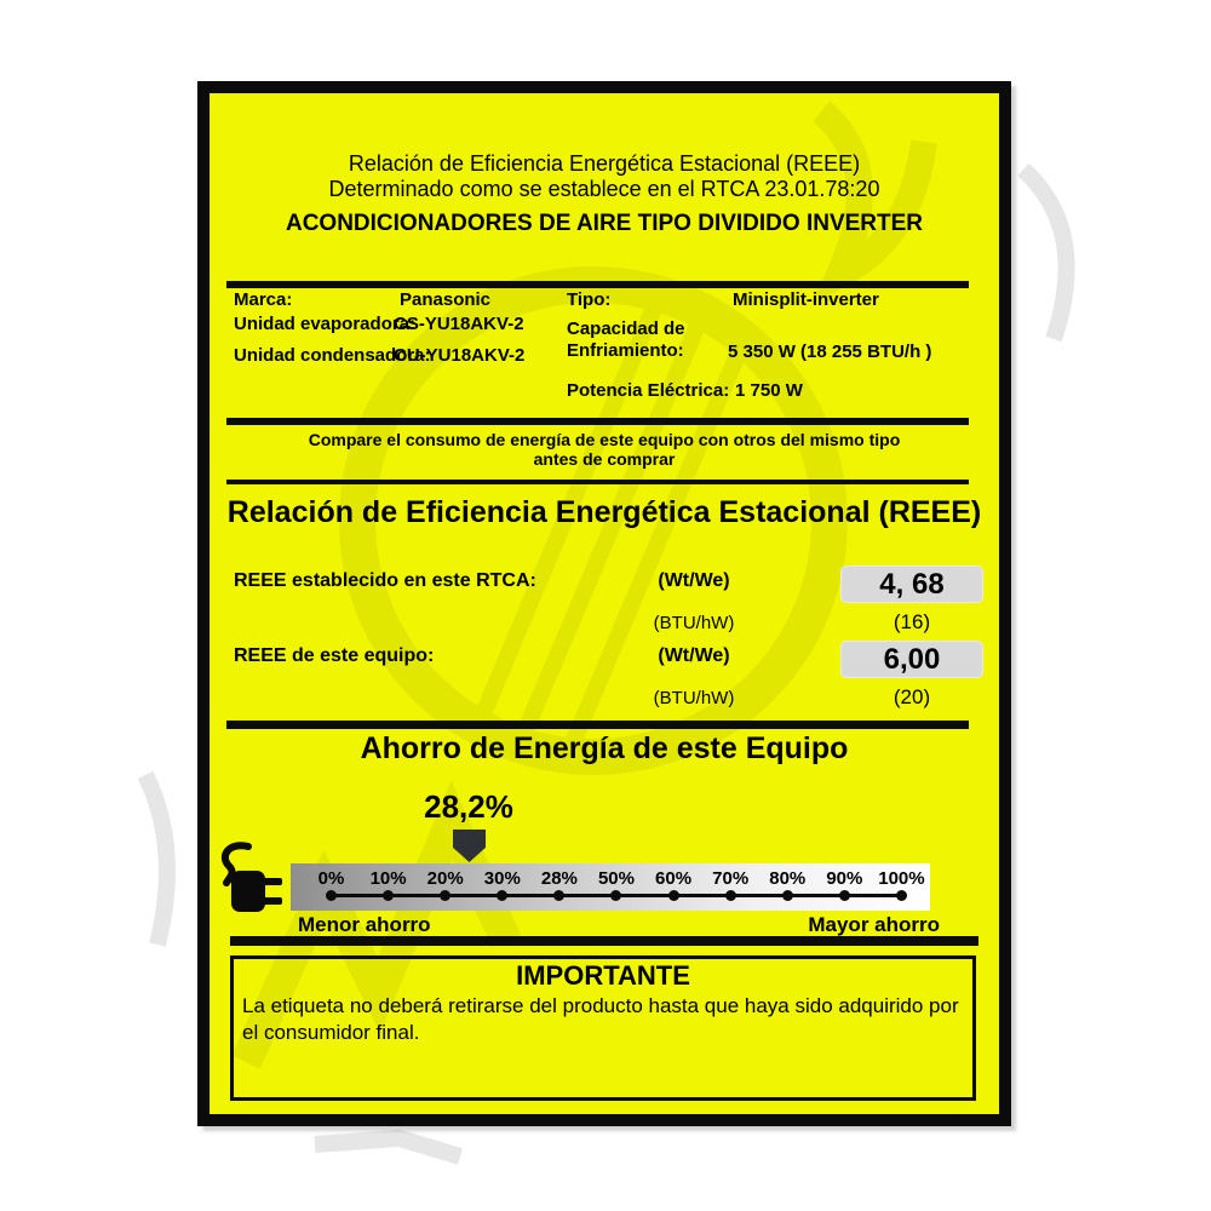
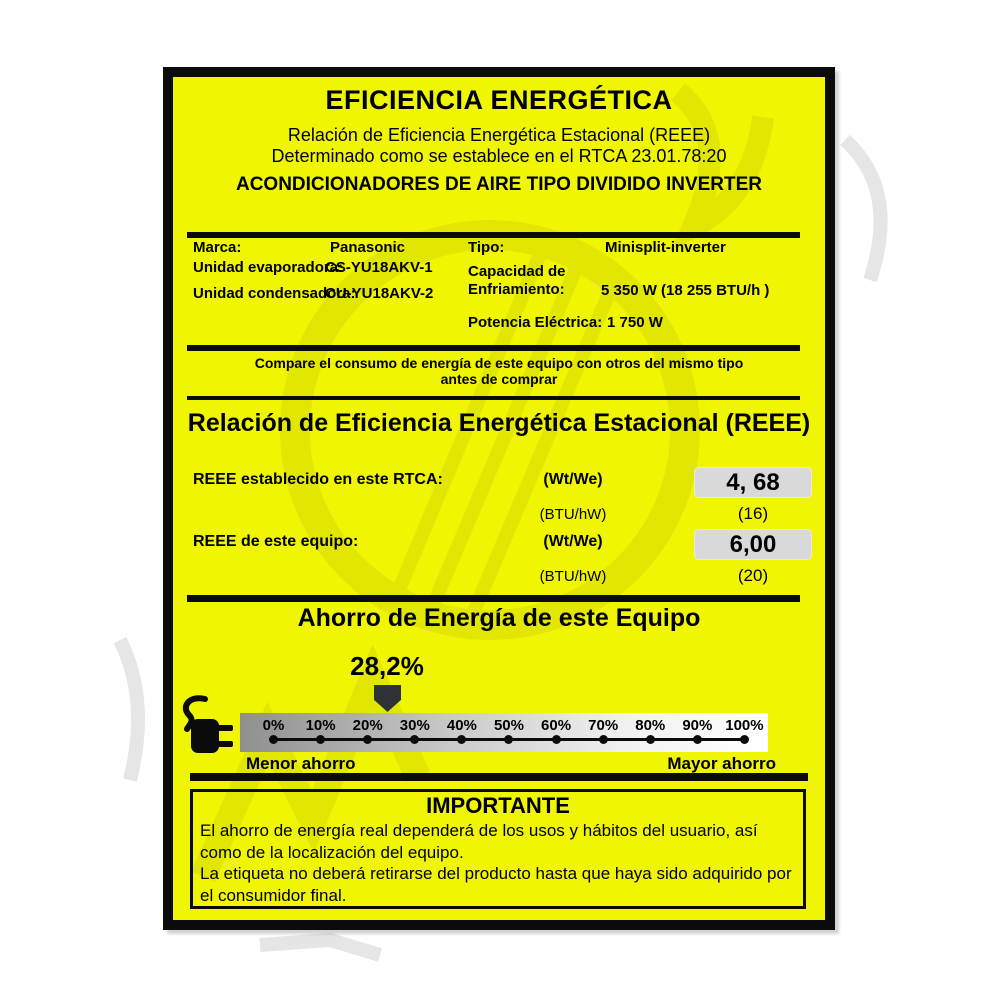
+ EFICIENCIA ENERGÉTICA
  Relación de Eficiencia Energética Estacional (REEE)
  Determinado como se establece en el RTCA 23.01.78:20
  ACONDICIONADORES DE AIRE TIPO DIVIDIDO INVERTER
  Marca:
  Panasonic
  Unidad evaporadora:
- CS-YU18AKV-2
+ CS-YU18AKV-1
  Unidad condensadora:
  CU-YU18AKV-2
  Tipo:
  Minisplit-inverter
  Capacidad de
  Enfriamiento:
  5 350 W (18 255 BTU/h )
  Potencia Eléctrica:
  1 750 W
  Compare el consumo de energía de este equipo con otros del mismo tipo
  antes de comprar
  Relación de Eficiencia Energética Estacional (REEE)
  REEE establecido en este RTCA:
  (Wt/We)
  4, 68
  (BTU/hW)
  (16)
  REEE de este equipo:
  (Wt/We)
  6,00
  (BTU/hW)
  (20)
  Ahorro de Energía de este Equipo
  28,2%
  0%
  10%
  20%
  30%
- 28%
+ 40%
  50%
  60%
  70%
  80%
  90%
  100%
  Menor ahorro
  Mayor ahorro
  IMPORTANTE
+ El ahorro de energía real dependerá de los usos y hábitos del usuario, así como de la localización del equipo.
  La etiqueta no deberá retirarse del producto hasta que haya sido adquirido por el consumidor final.
